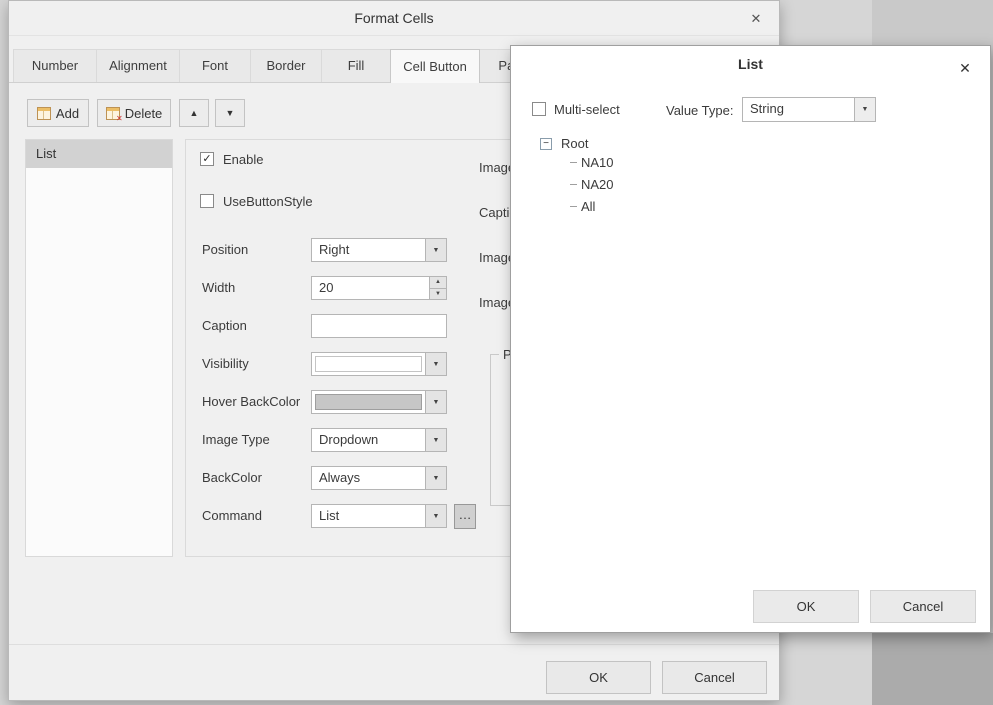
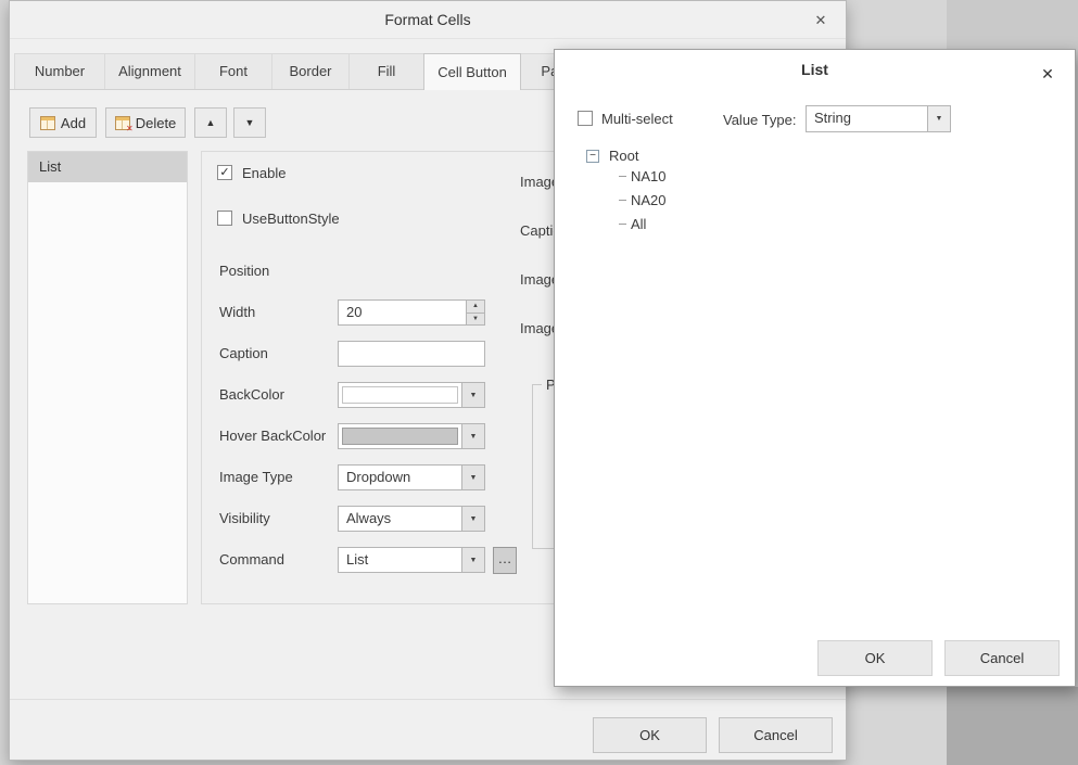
  Format Cells
  ✕
  Number
  Alignment
  Font
  Border
  Fill
  Cell Button
  Add
  ✕
  Delete
  ▲
  ▼
  List
  ✓
  Enable
  UseButtonStyle
  Position
- Right
  Width
  20
  Caption
- Visibility
+ BackColor
  Hover BackColor
  Image Type
  Dropdown
- BackColor
+ Visibility
  Always
  Command
  List
  …
  Imag
  Capti
  Imag
  Imag
  OK
  Cancel
  List
  ✕
  Multi-select
  Value Type:
  String
  −
  Root
  NA10
  NA20
  All
  OK
  Cancel
